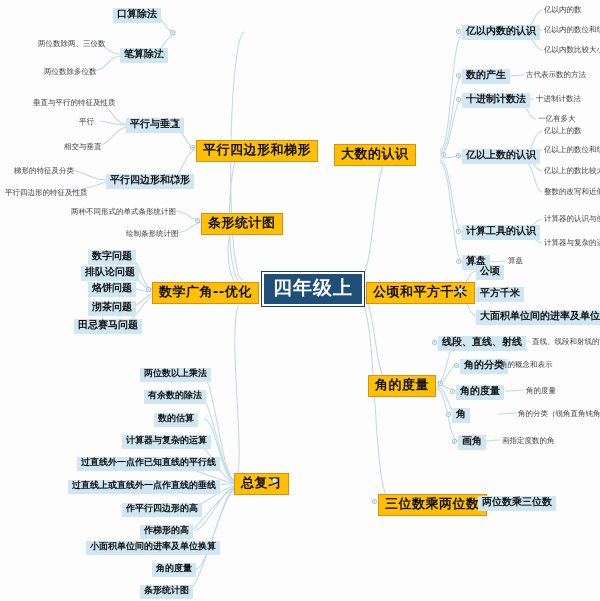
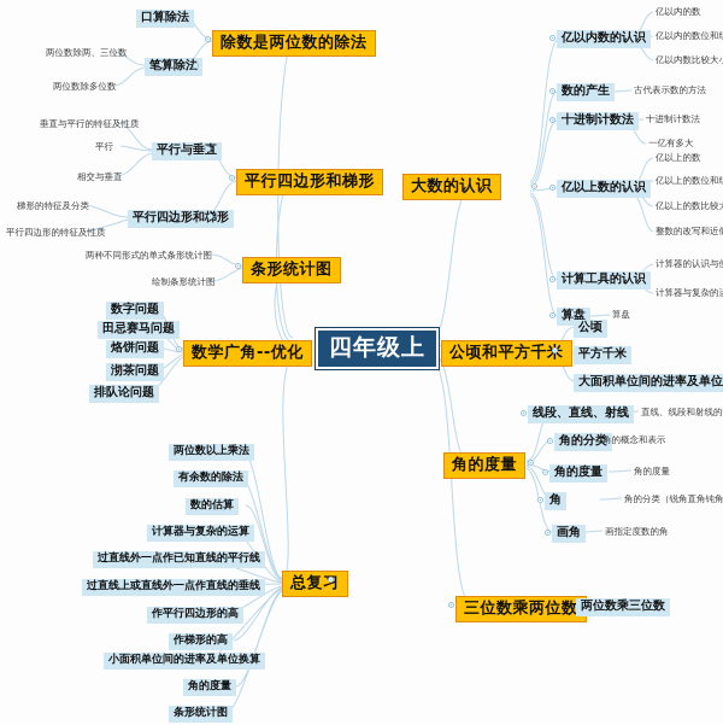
  四年级上
+ 除数是两位数的除法
  口算除法
  笔算除法
  两位数除两、三位数
  两位数除多位数
  平行四边形和梯形
  平行与垂直
  平行四边形和形
  垂直与平行的特征及性质
  平行
  相交与垂直
  梯形的特征及分类
  平行四边形的特征及性质
  条形统计图
  两种不同形式的单式条形统计图
  绘制条形统计图
  数学广角--优化
  数字问题
- 排队论问题
+ 田忌赛马问题
  烙饼问题
  沏茶问题
- 田忌赛马问题
+ 排队论问题
  总复习
  两位数以上乘法
  有余数的除法
  数的估算
  计算器与复杂的运算
  过直线外一点作已知直线的平行线
  过直线上或直线外一点作直线的垂线
  作平行四边形的高
  作梯形的高
  小面积单位间的进率及单位换算
  角的度量
  条形统计图
  大数的认识
  亿以内数的认识
  数的产生
  十进制计数法
  亿以上数的认识
  计算工具的认识
  算盘
  亿以内的数
  亿以内的数位和
  亿以内数比较大
  古代表示数的方法
  十进制计数法
  一亿有多大
  亿以上的数
  亿以上的数位和
  亿以上的数比较
  整数的改写和近
  计算器的认识与
  计算器与复杂的
  算盘
  公顷和平方千
  公顷
  平方千米
  大面积单位间的进率及单位
  角的度量
  线段、直线、射线
  角的分类
  角的度量
  角
  画角
  直线、线段和射线的
  角的概念和表示
  角的度量
  角的分类（锐角直角钝角
  画指定度数的角
  三位数乘两位数
  两位数乘三位数
